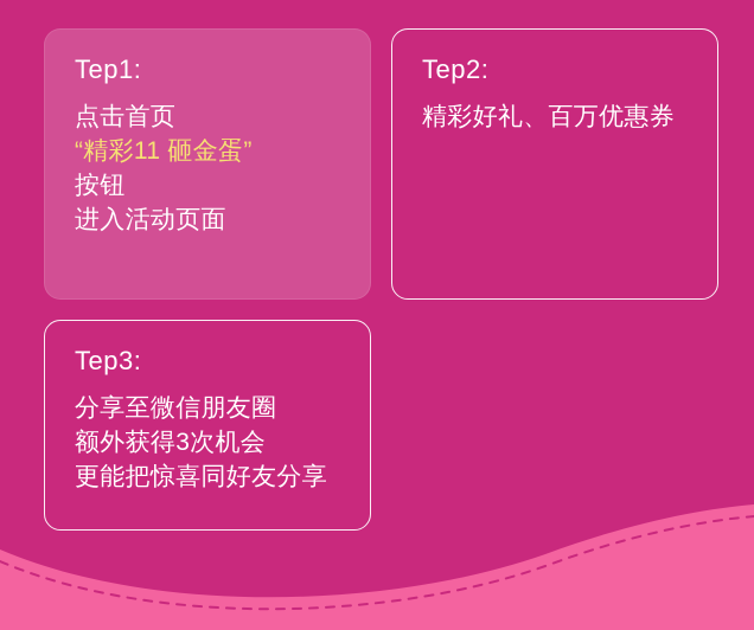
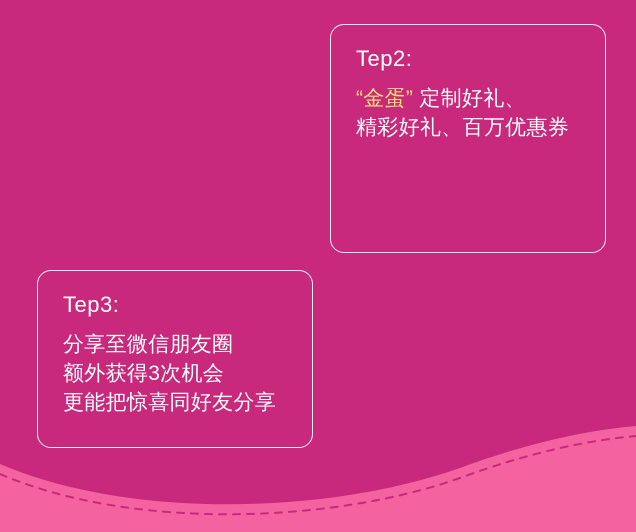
- Tep1:
- 点击首页
- “精彩11 砸金蛋”
- 按钮
- 进入活动页面
  Tep2:
+ “金蛋” 定制好礼、
  精彩好礼、百万优惠券
  Tep3:
  分享至微信朋友圈
  额外获得3次机会
  更能把惊喜同好友分享
